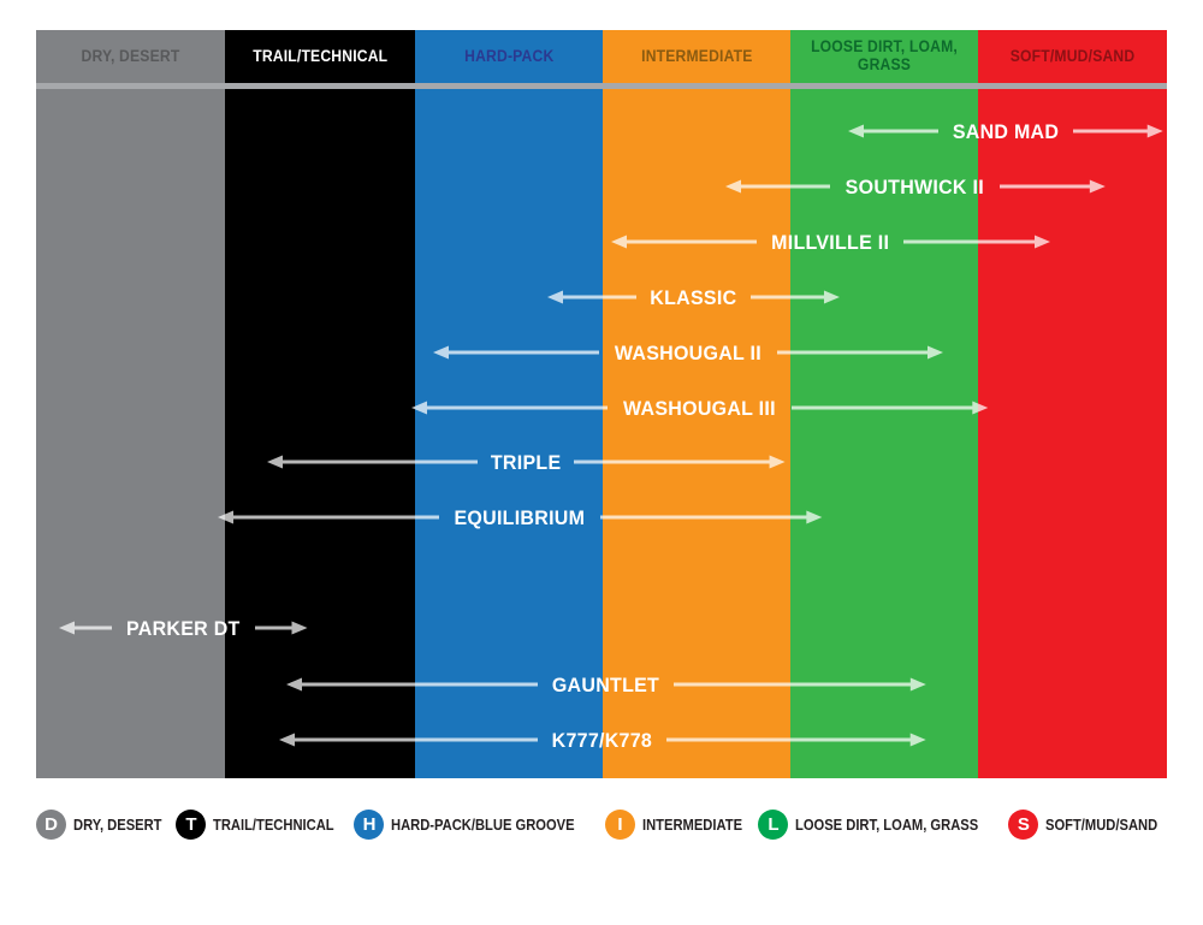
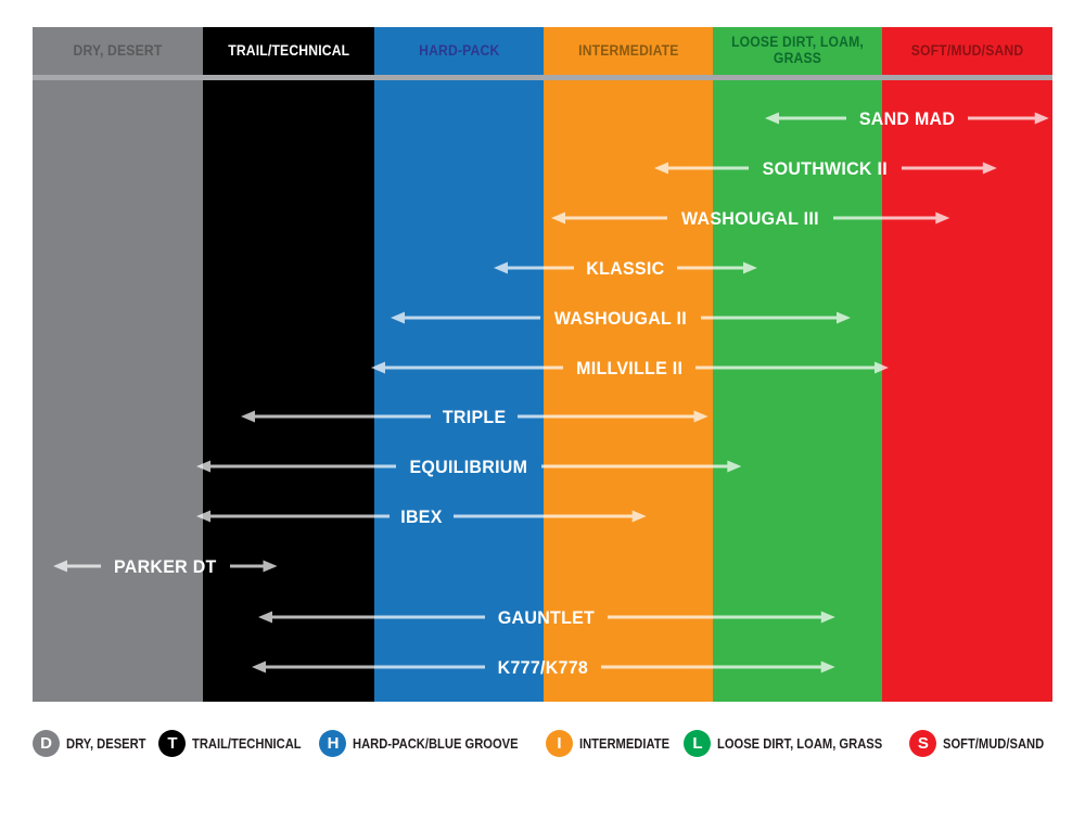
  DRY, DESERT
  TRAIL/TECHNICAL
  HARD-PACK
  INTERMEDIATE
  LOOSE DIRT, LOAM, GRASS
  SOFT/MUD/SAND
  SAND MAD
  SOUTHWICK II
- MILLVILLE II
+ WASHOUGAL III
  KLASSIC
  WASHOUGAL II
- WASHOUGAL III
+ MILLVILLE II
  TRIPLE
  EQUILIBRIUM
+ IBEX
  PARKER DT
  GAUNTLET
  K777/K778
  D
  DRY, DESERT
  T
  TRAIL/TECHNICAL
  H
  HARD-PACK/BLUE GROOVE
  I
  INTERMEDIATE
  L
  LOOSE DIRT, LOAM, GRASS
  S
  SOFT/MUD/SAND
